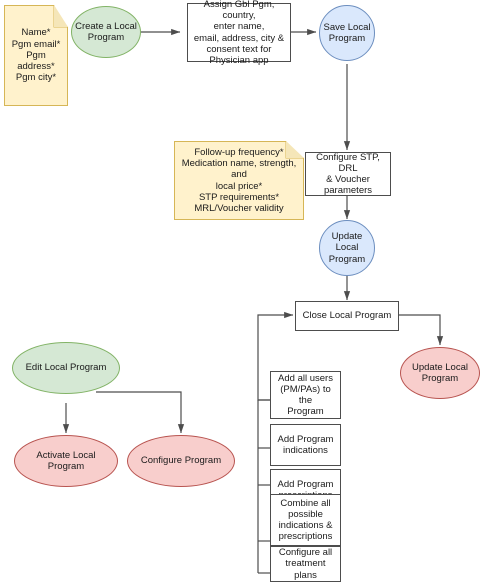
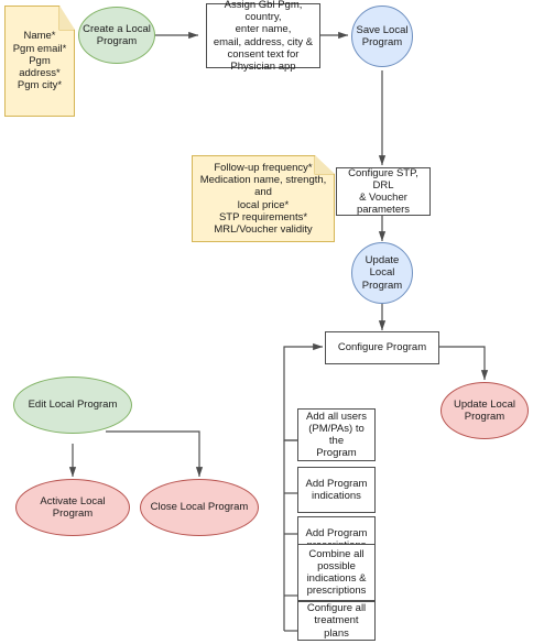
  Name*
  Pgm email*
  Pgm
  address*
  Pgm city*
  Create a Local
  Program
  Assign Gbl Pgm, country,
  enter name,
  email, address, city &
  consent text for
  Physician app
  Save Local
  Program
  Follow-up frequency*
  Medication name, strength, and
  local price*
  STP requirements*
  MRL/Voucher validity
  Configure STP, DRL
  & Voucher
  parameters
  Update Local
  Program
- Close Local Program
+ Configure Program
  Update Local
  Program
  Edit Local Program
  Activate Local
  Program
- Configure Program
+ Close Local Program
  Add all users
  (PM/PAs) to the
  Program
  Add Program
  indications
  Add Program
  Combine all
  possible
  indications &
  prescriptions
  Configure all
  treatment plans
